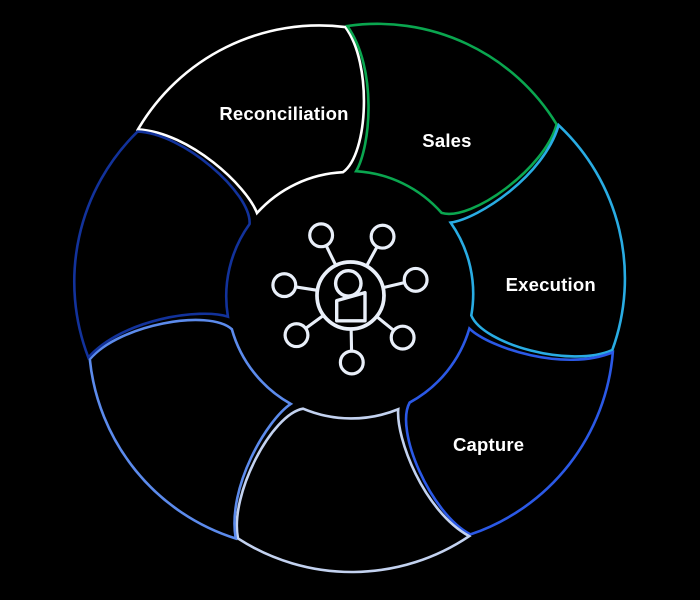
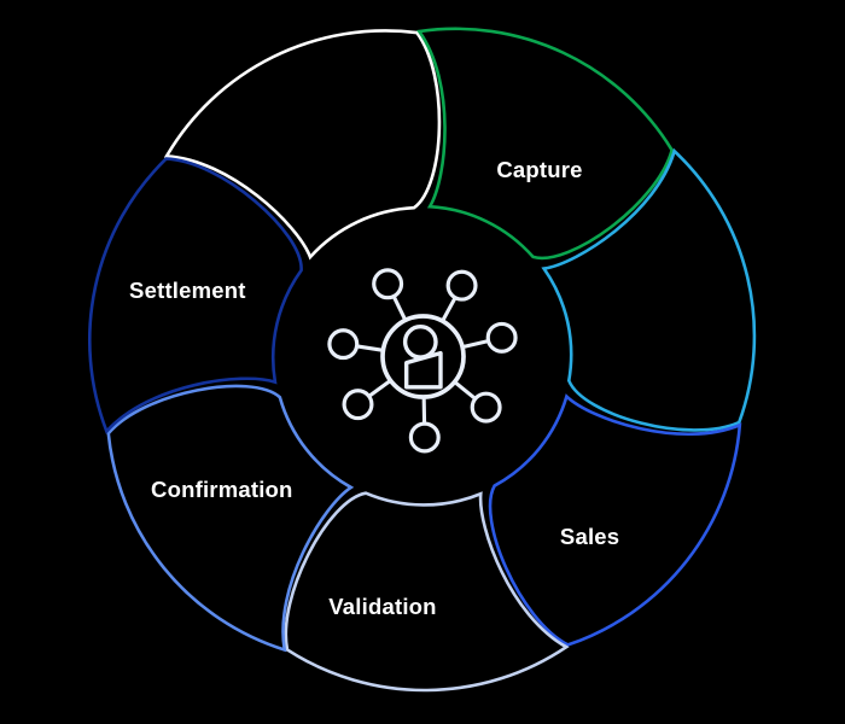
- Reconciliation
- Sales
+ Capture
- Execution
- Capture
+ Sales
+ Validation
+ Confirmation
+ Settlement
